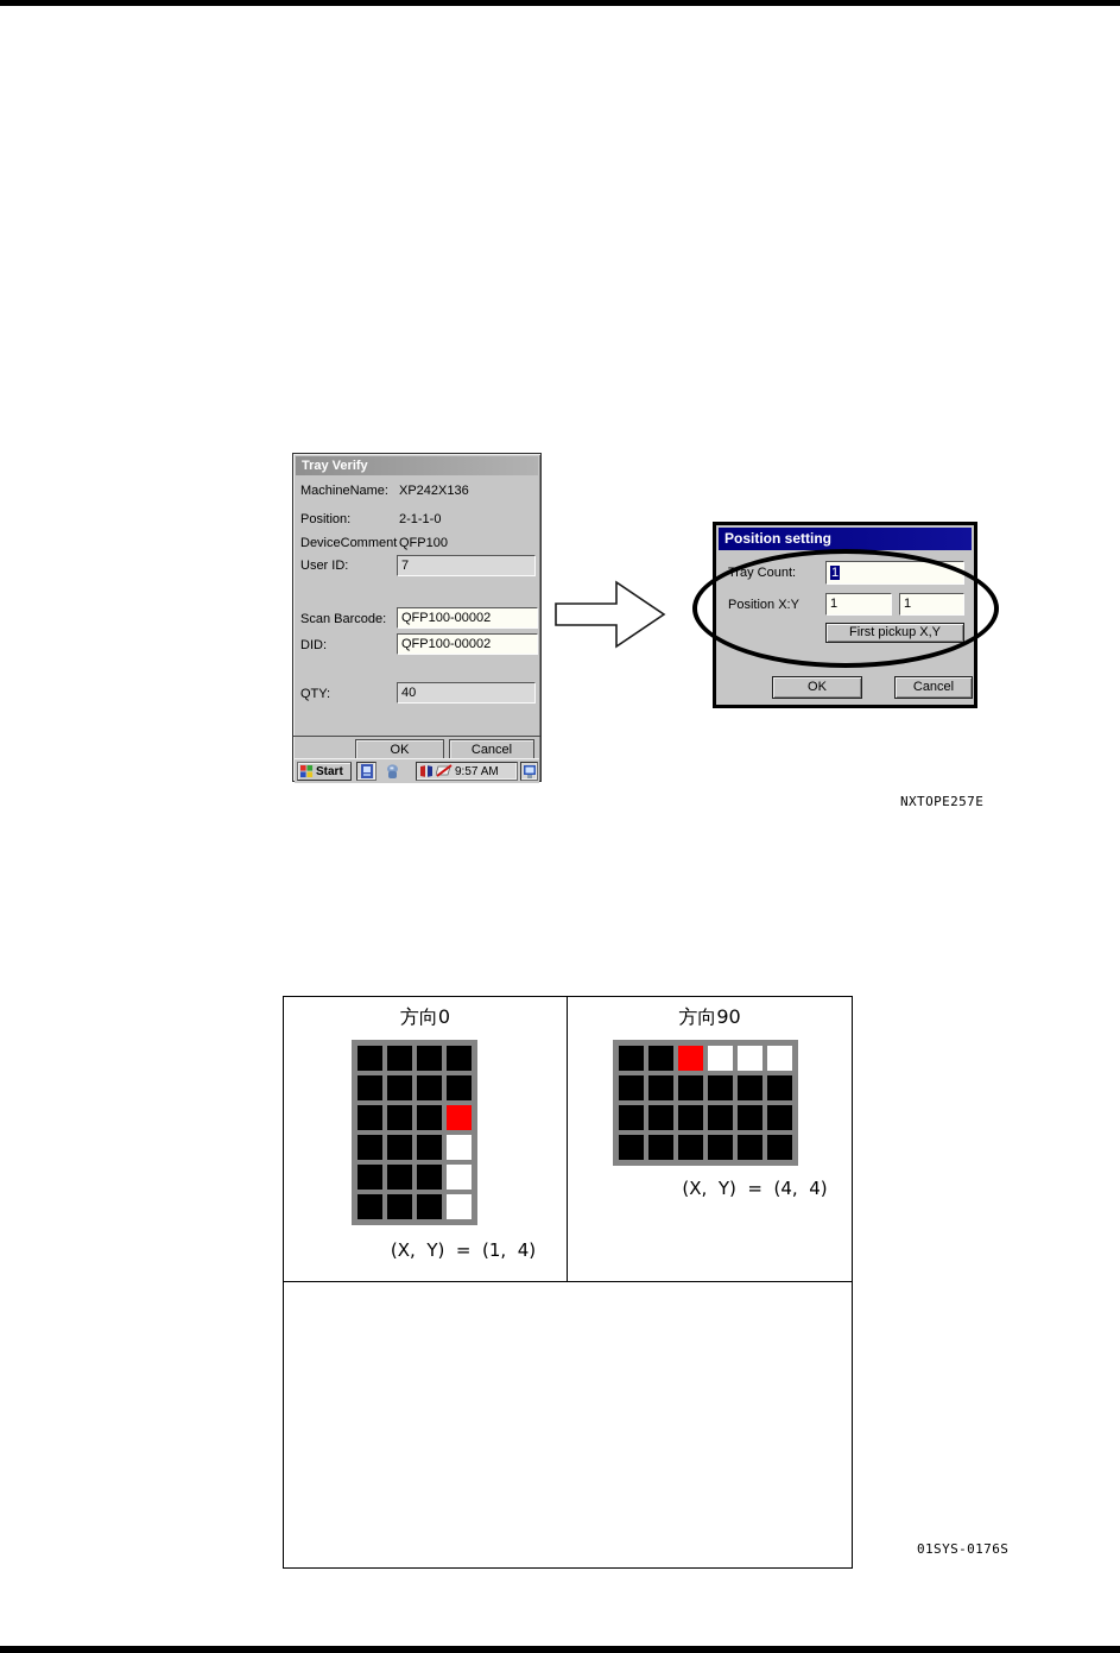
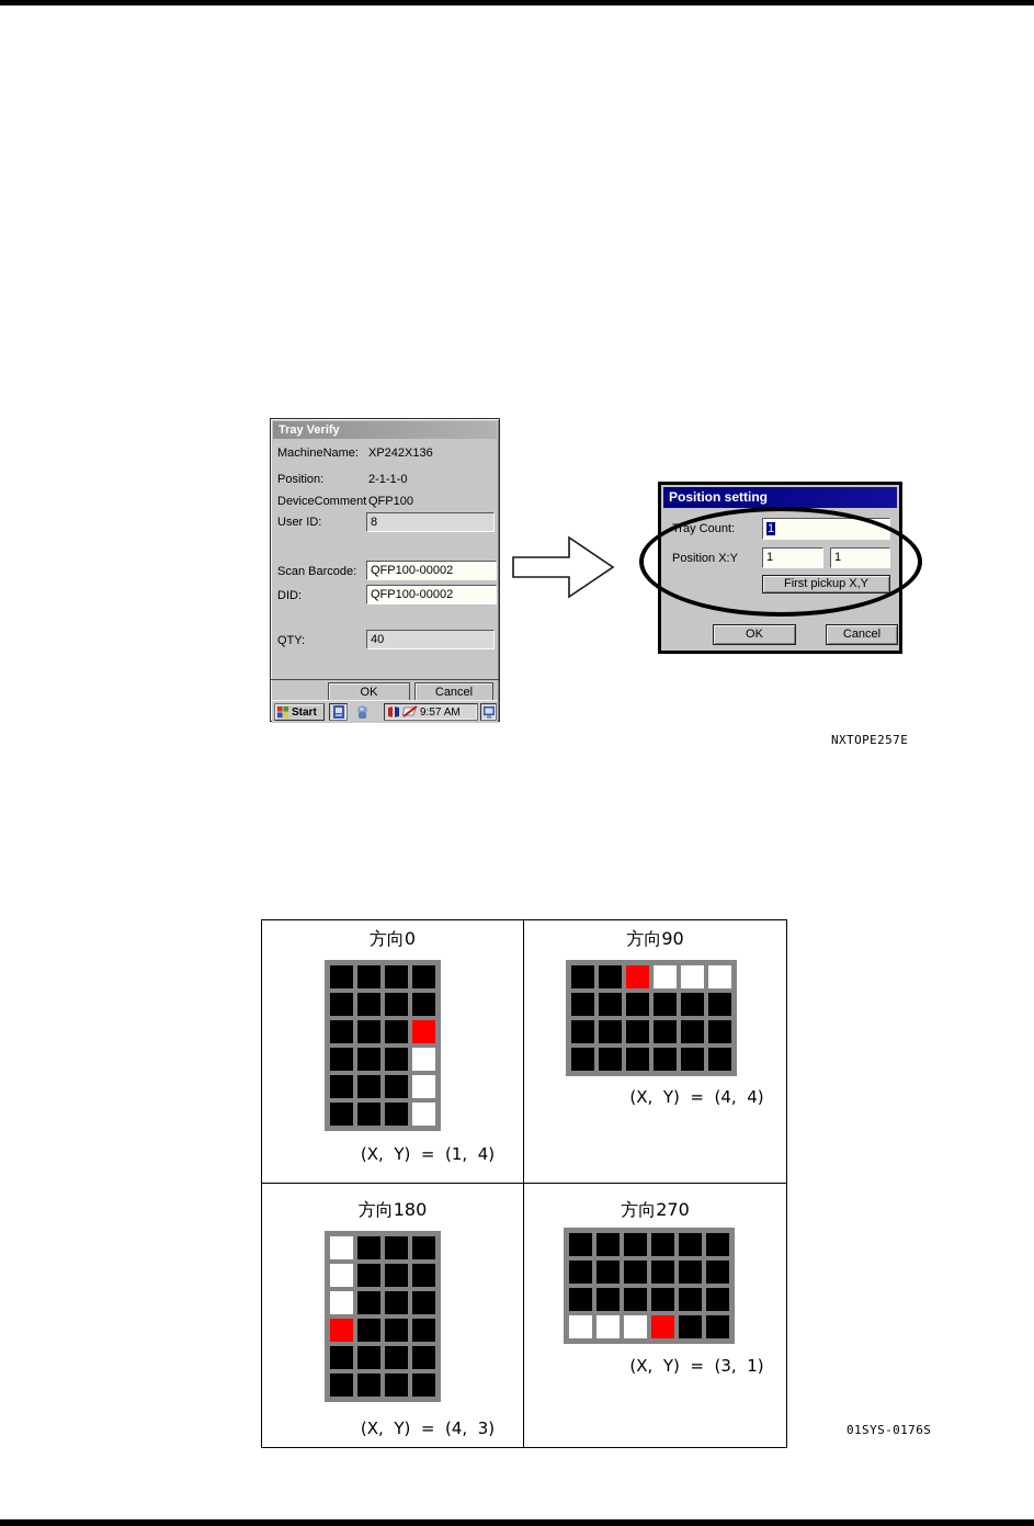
  Tray Verify
  MachineName:
  XP242X136
  Position:
  2-1-1-0
  DeviceComment
  QFP100
  User ID:
- 7
+ 8
  Scan Barcode:
  QFP100-00002
  DID:
  QFP100-00002
  QTY:
  40
  OK
  Cancel
  Start
  9:57 AM
  Position setting
  Tray Count:
  1
  Position X:Y
  1
  1
  First pickup X,Y
  OK
  Cancel
  NXTOPE257E
  01SYS-0176S
  方向0
  (X, Y) = (1, 4)
  方向90
  (X, Y) = (4, 4)
+ 方向180
+ (X, Y) = (4, 3)
+ 方向270
+ (X, Y) = (3, 1)
